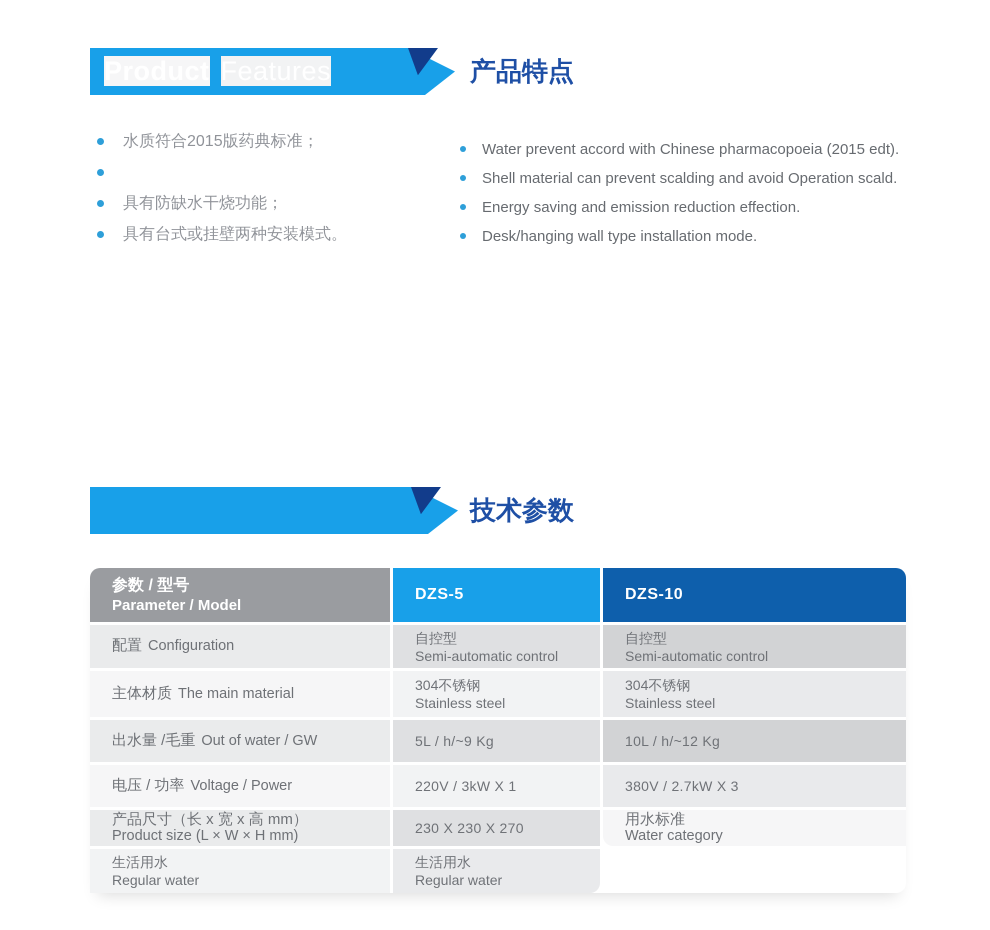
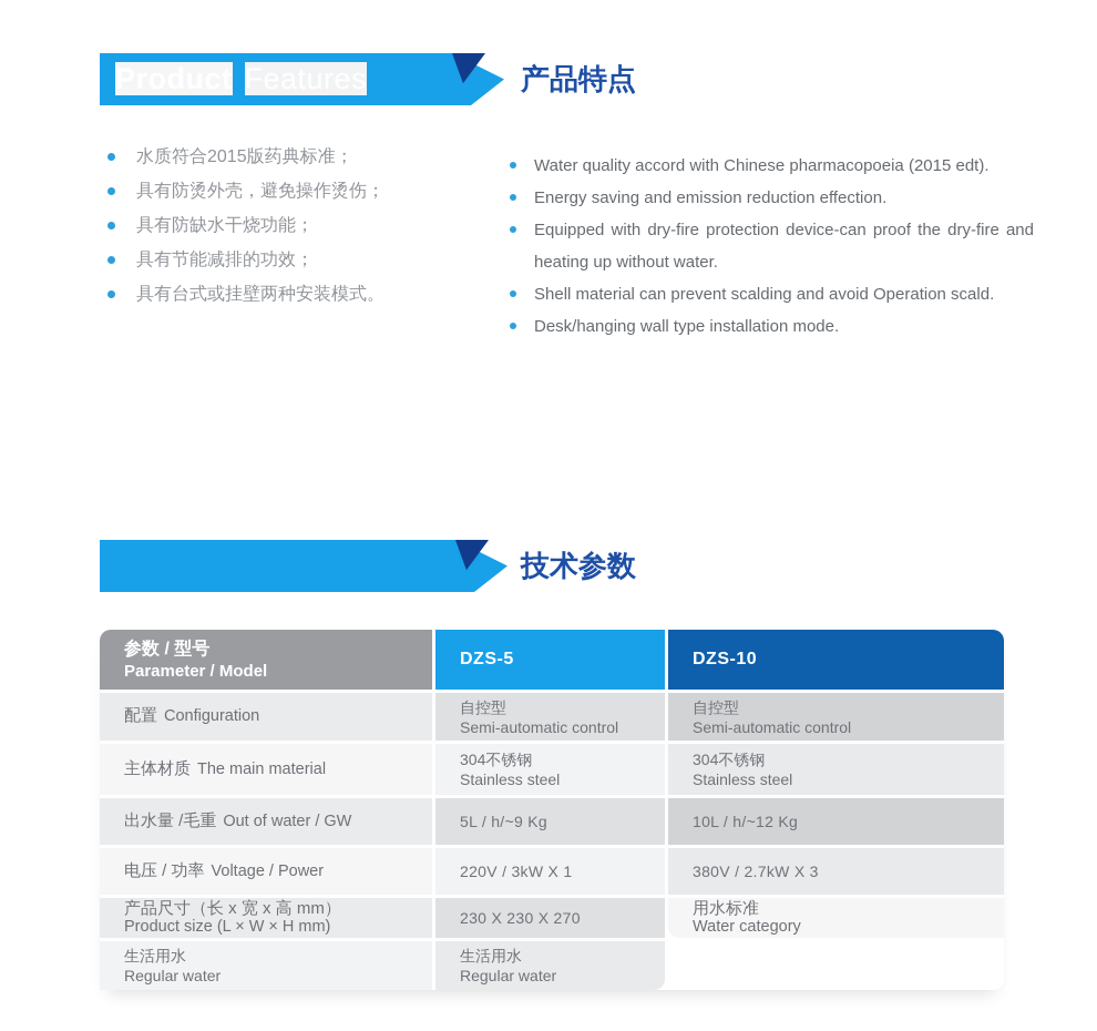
  Product Features
  产品特点
  水质符合2015版药典标准；
+ 具有防烫外壳，避免操作烫伤；
  具有防缺水干烧功能；
+ 具有节能减排的功效；
  具有台式或挂壁两种安装模式。
- Water prevent accord with Chinese pharmacopoeia (2015 edt).
+ Water quality accord with Chinese pharmacopoeia (2015 edt).
- Shell material can prevent scalding and avoid Operation scald.
+ Energy saving and emission reduction effection.
+ Equipped with dry-fire protection device-can proof the dry-fire and heating up without water.
- Energy saving and emission reduction effection.
+ Shell material can prevent scalding and avoid Operation scald.
  Desk/hanging wall type installation mode.
  技术参数
  参数 / 型号
  Parameter / Model
  DZS-5
  DZS-10
  配置 Configuration
  自控型
  Semi-automatic control
  自控型
  Semi-automatic control
  主体材质 The main material
  304不锈钢
  Stainless steel
  304不锈钢
  Stainless steel
  出水量 /毛重 Out of water / GW
  5L / h/~9 Kg
  10L / h/~12 Kg
  电压 / 功率 Voltage / Power
  220V / 3kW X 1
  380V / 2.7kW X 3
  产品尺寸（长 x 宽 x 高 mm）
  Product size (L × W × H mm)
  230 X 230 X 270
  用水标准
  Water category
  生活用水
  Regular water
  生活用水
  Regular water
